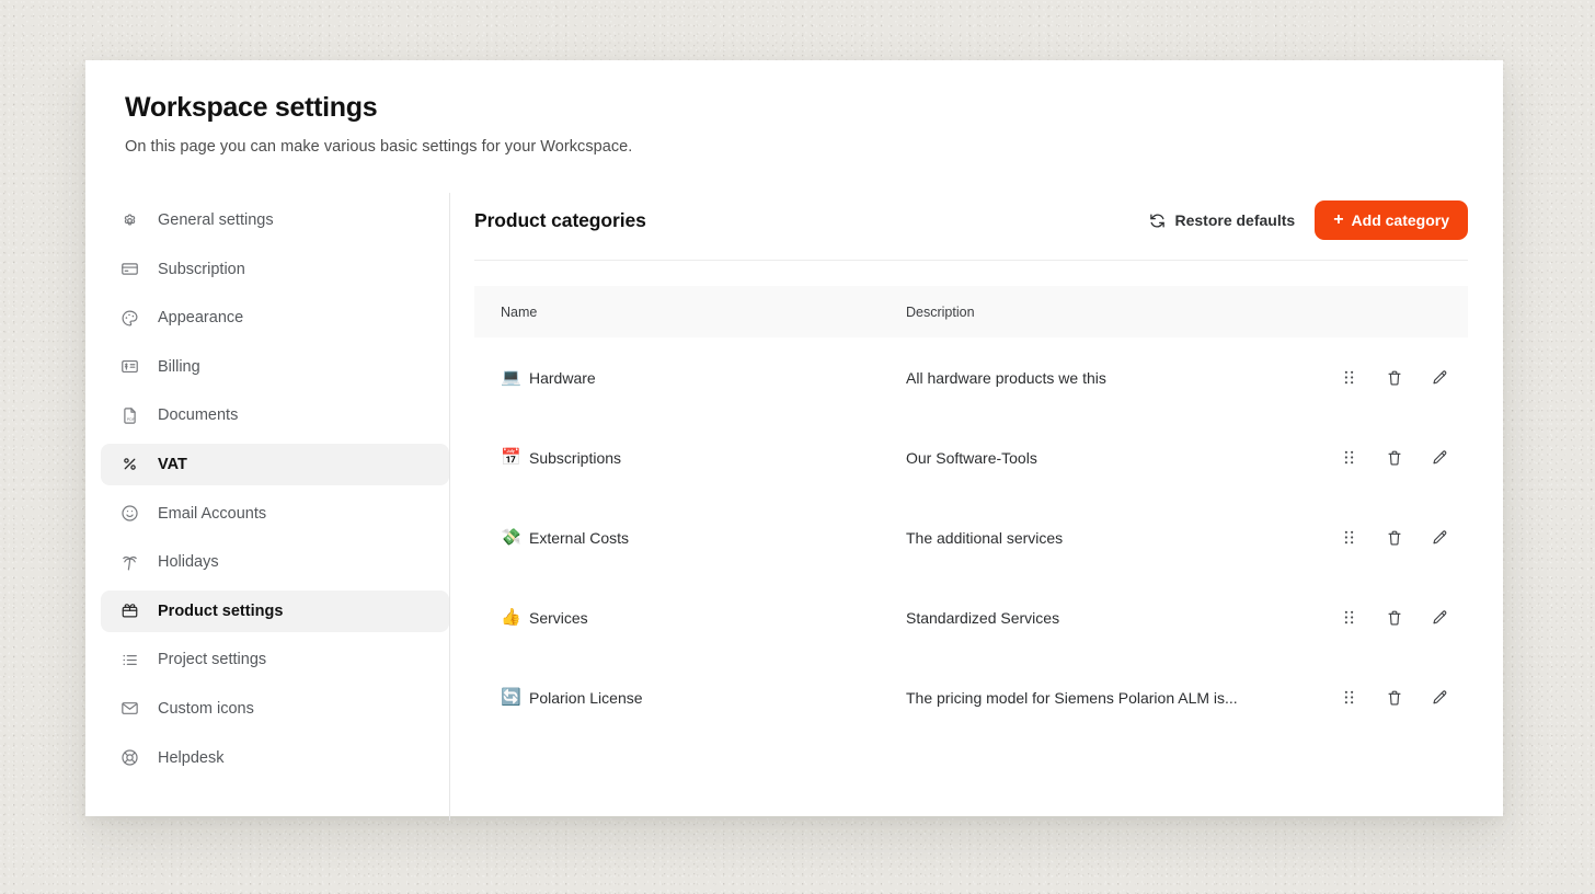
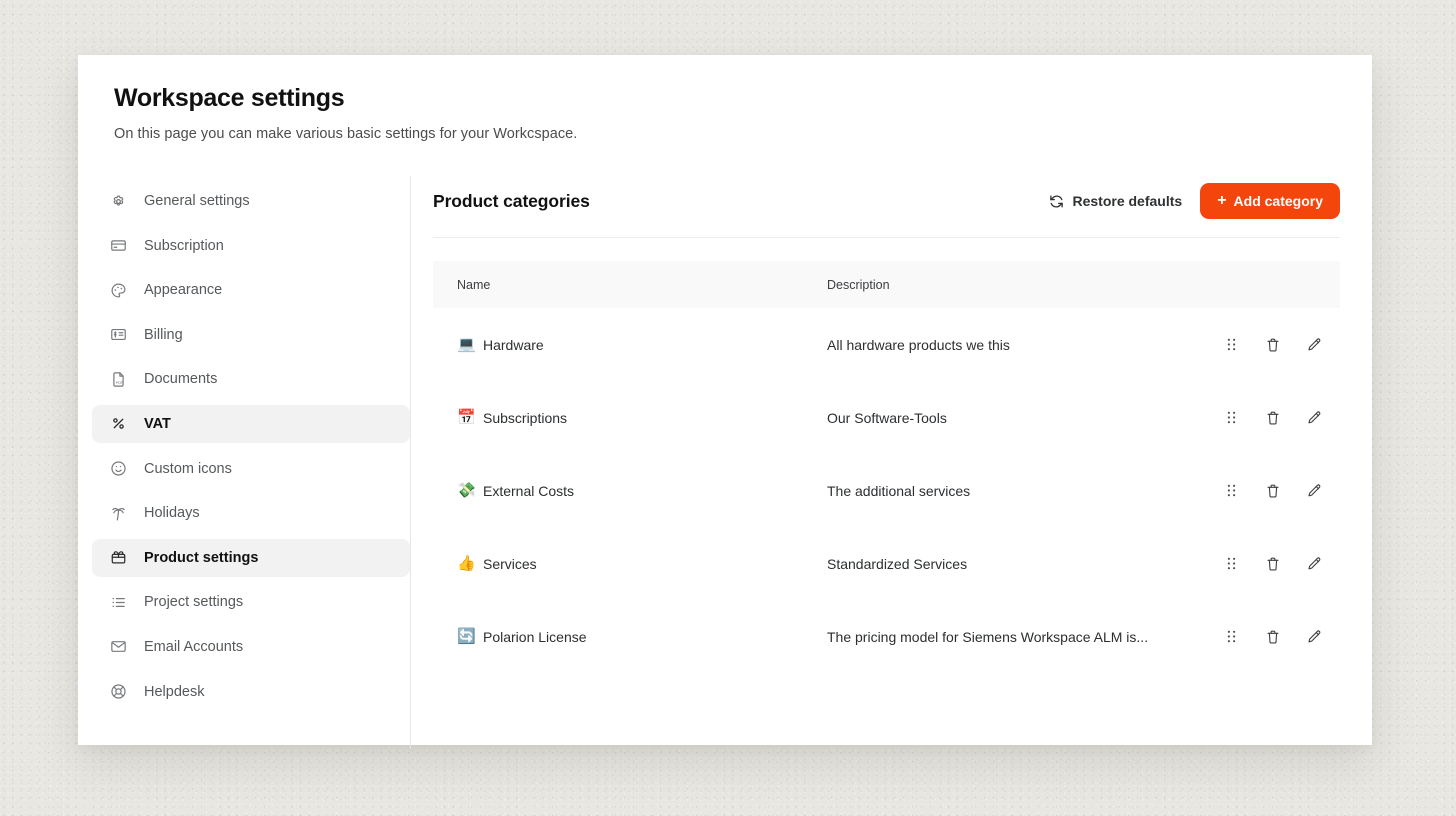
  Workspace settings
  On this page you can make various basic settings for your Workcspace.
  General settings
  Subscription
  Appearance
  Billing
  Documents
  VAT
- Email Accounts
+ Custom icons
  Holidays
  Product settings
  Project settings
- Custom icons
+ Email Accounts
  Helpdesk
  Product categories
  Restore defaults
  +
  Add category
  Name
  Description
  💻
  Hardware
  All hardware products we this
  📅
  Subscriptions
  Our Software-Tools
  💸
  External Costs
  The additional services
  👍
  Services
  Standardized Services
  🔄
  Polarion License
- The pricing model for Siemens Polarion ALM is...
+ The pricing model for Siemens Workspace ALM is...
